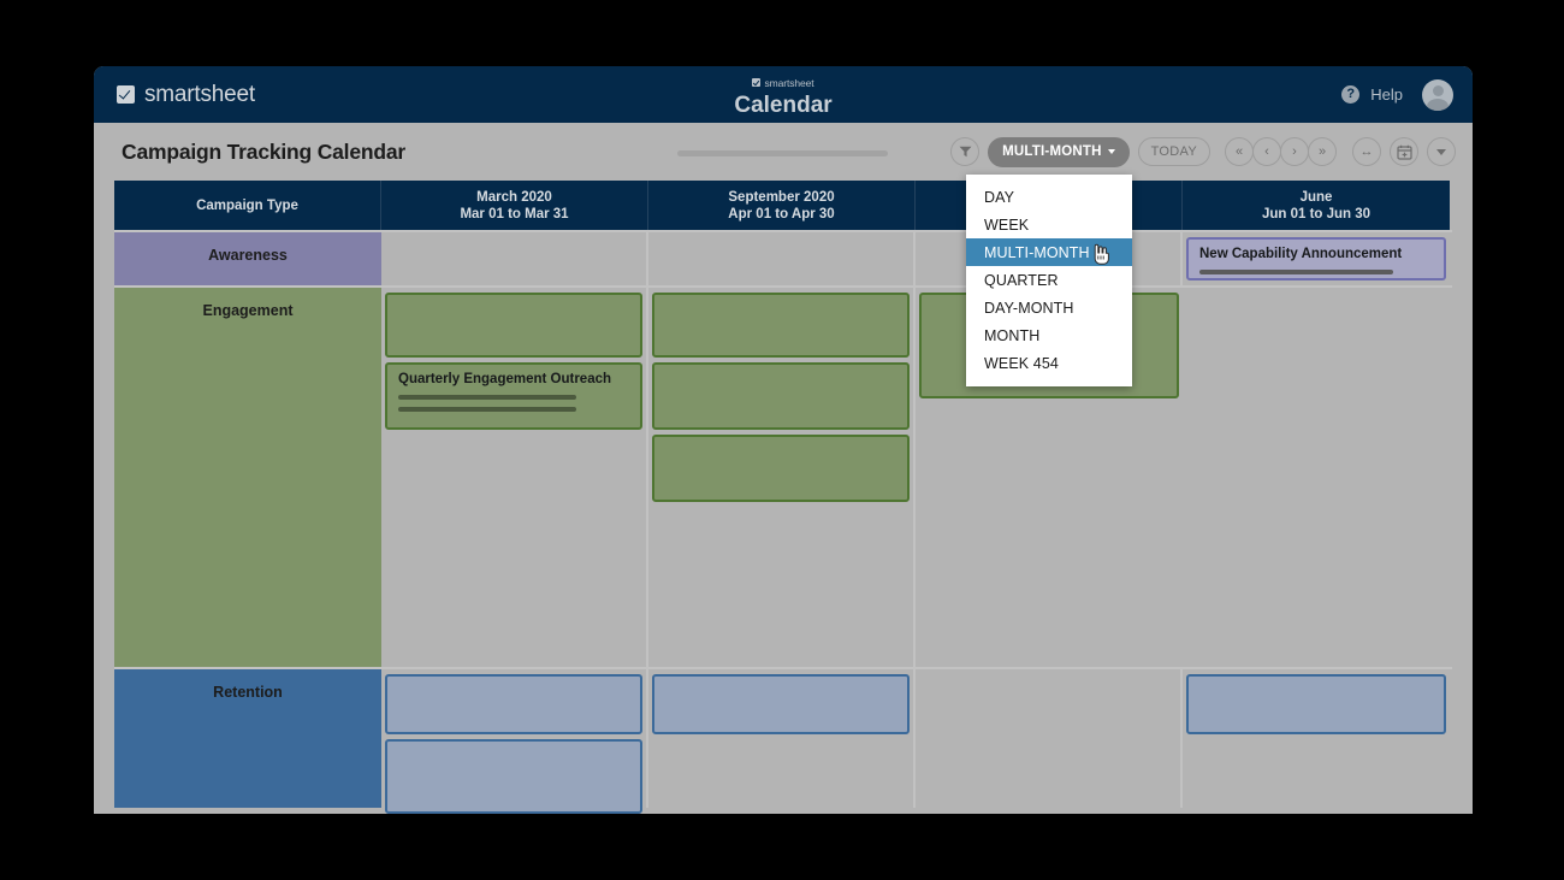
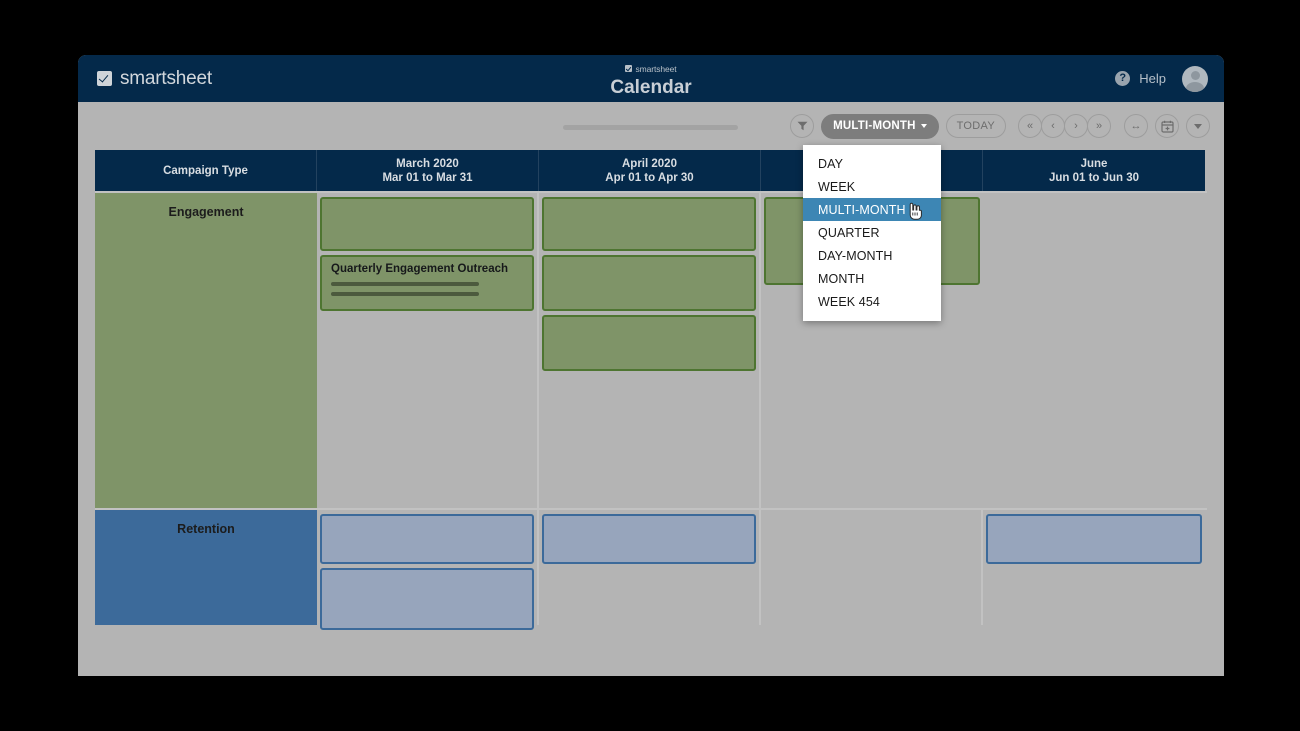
  smartsheet
  smartsheet
  Calendar
  ?
  Help
- Campaign Tracking Calendar
  MULTI-MONTH
  TODAY
  «
  ‹
  ›
  »
  ↔
  Campaign Type
  March 2020
  Mar 01 to Mar 31
- September 2020
+ April 2020
  Apr 01 to Apr 30
  June
  Jun 01 to Jun 30
- Awareness
- New Capability Announcement
  Engagement
  Quarterly Engagement Outreach
  Retention
  DAY
  WEEK
  MULTI-MONTH
  QUARTER
  DAY-MONTH
  MONTH
  WEEK 454
